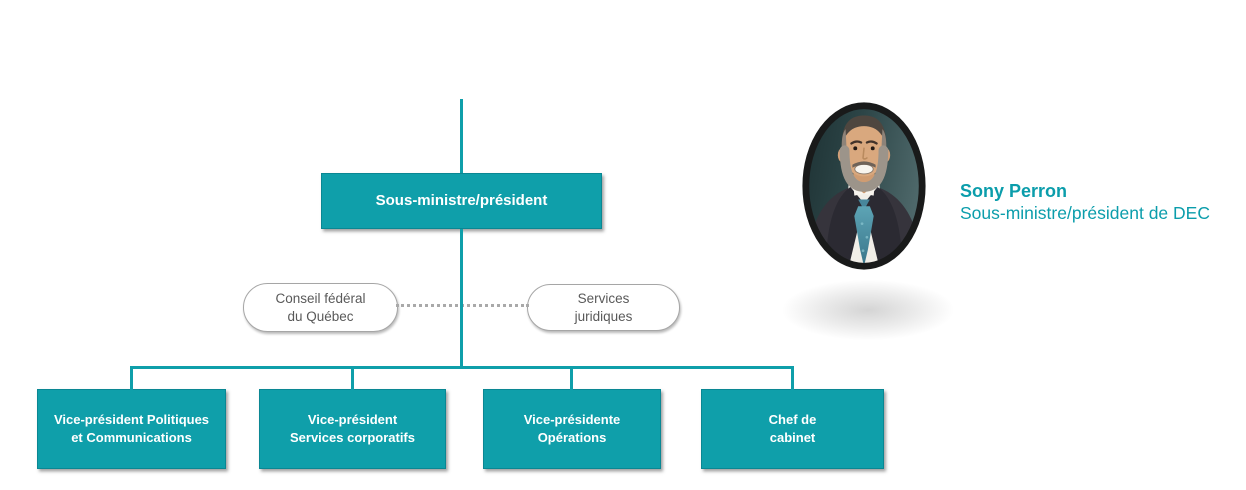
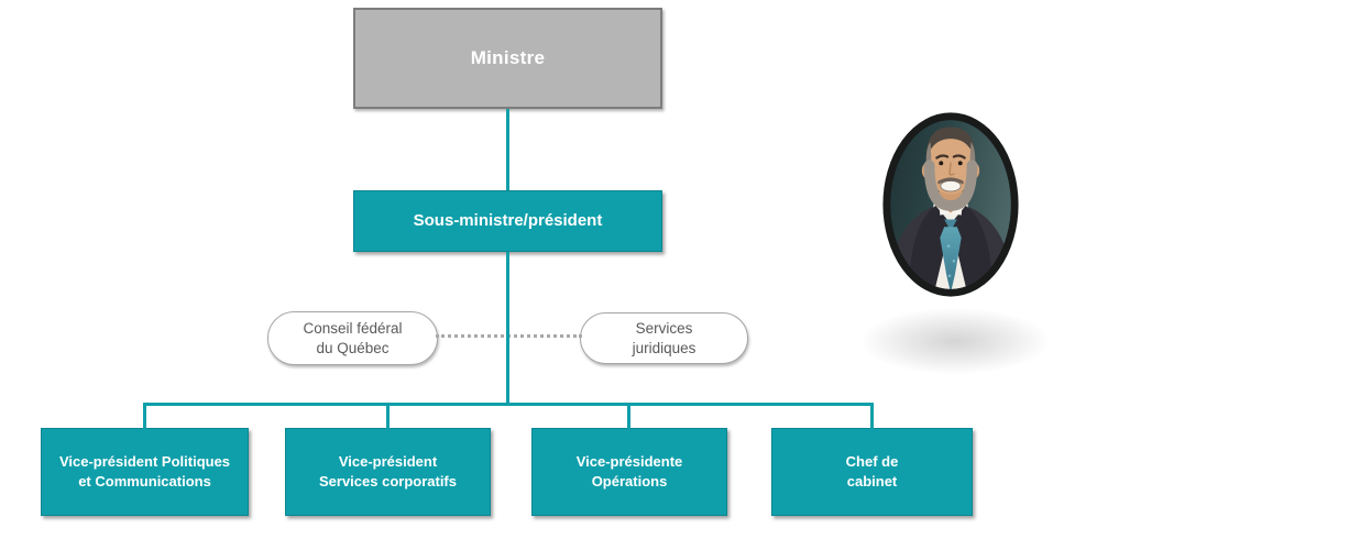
+ Ministre
  Sous-ministre/président
  Conseil fédéral
  du Québec
  Services
  juridiques
  Vice-président Politiques
  et Communications
  Vice-président
  Services corporatifs
  Vice-présidente
  Opérations
  Chef de
  cabinet
- Sony Perron
- Sous-ministre/président de DEC
